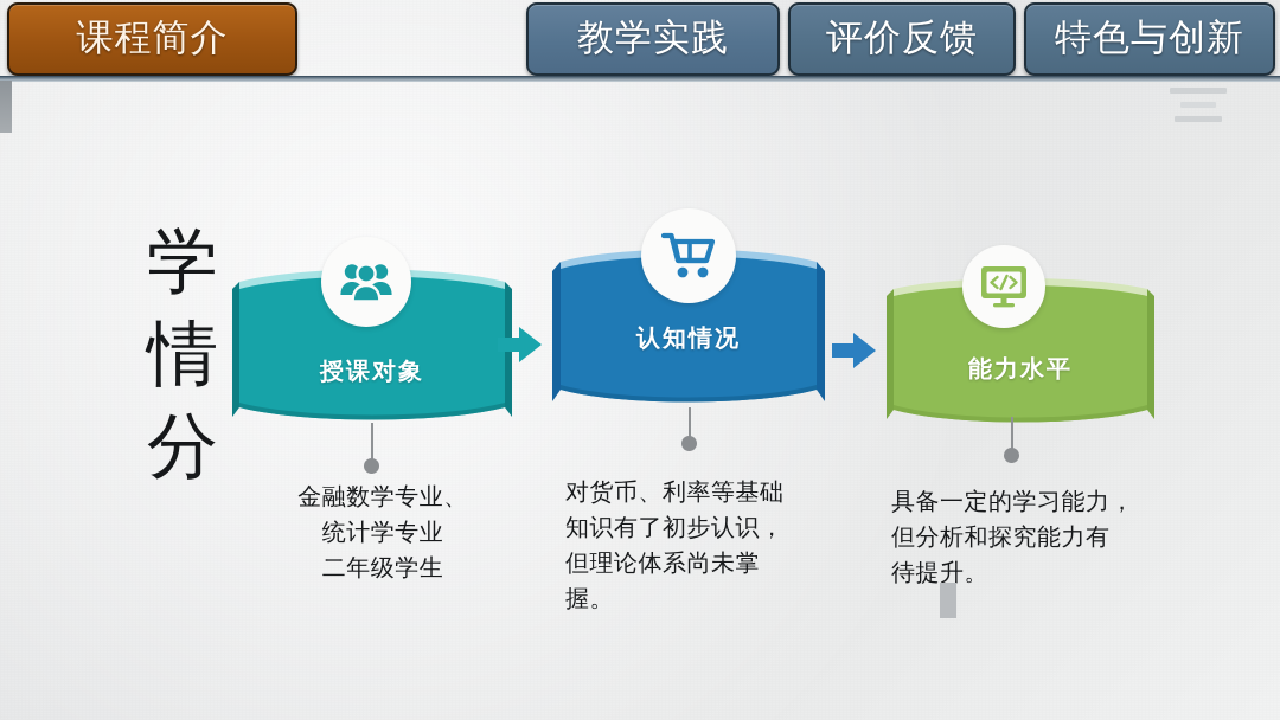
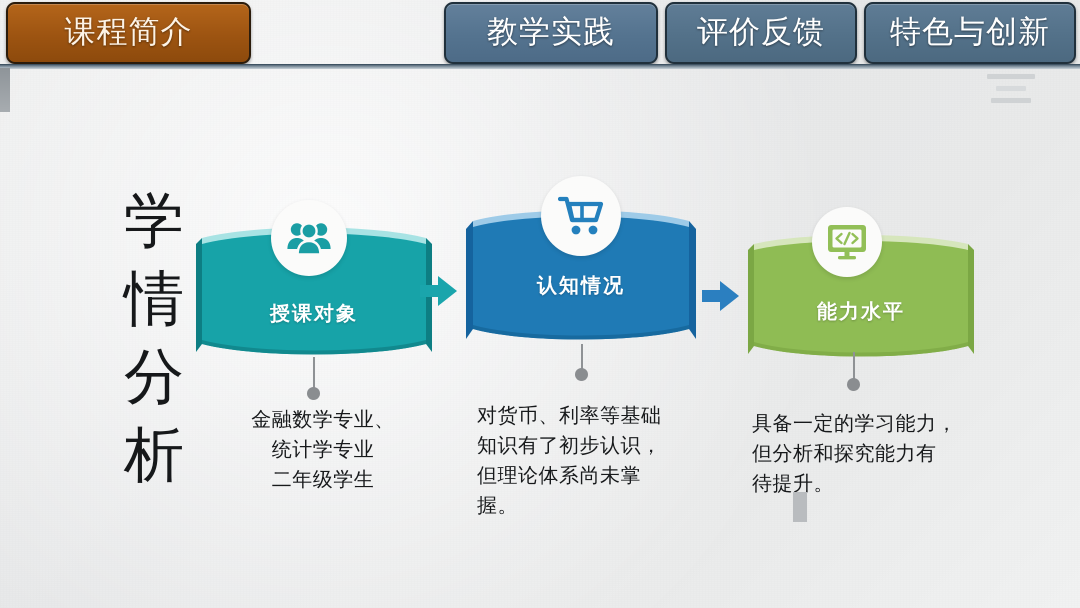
  课程简介
  教学实践
  评价反馈
  特色与创新
  学
  情
  分
+ 析
  授课对象
  金融数学专业、
  统计学专业
  二年级学生
  认知情况
  对货币、利率等基础
  知识有了初步认识，
  但理论体系尚未掌握。
  能力水平
  具备一定的学习能力，
  但分析和探究能力有
  待提升。
